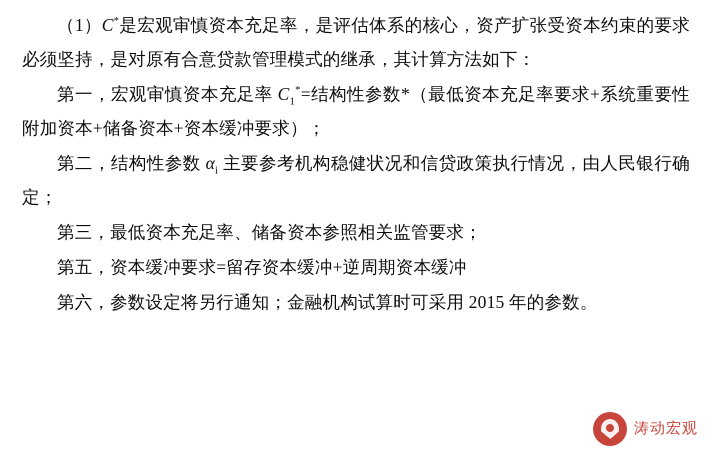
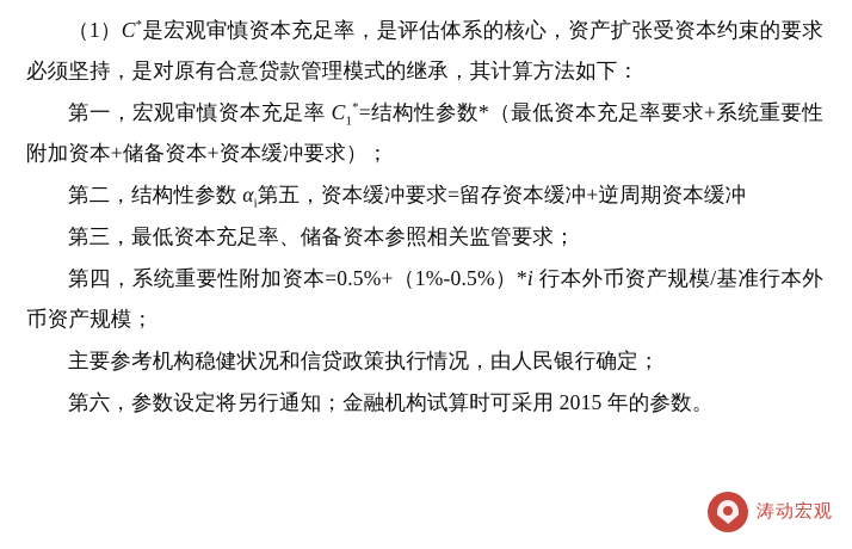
  （1）C*是宏观审慎资本充足率，是评估体系的核心，资产扩张受资本约束的要求必须坚持，是对原有合意贷款管理模式的继承，其计算方法如下：
  第一，宏观审慎资本充足率 C1*=结构性参数*（最低资本充足率要求+系统重要性附加资本+储备资本+资本缓冲要求）；
- 第二，结构性参数 αi 主要参考机构稳健状况和信贷政策执行情况，由人民银行确定；
+ 第二，结构性参数 αi第五，资本缓冲要求=留存资本缓冲+逆周期资本缓冲
  第三，最低资本充足率、储备资本参照相关监管要求；
+ 第四，系统重要性附加资本=0.5%+（1%-0.5%）*i 行本外币资产规模/基准行本外币资产规模；
- 第五，资本缓冲要求=留存资本缓冲+逆周期资本缓冲
+ 主要参考机构稳健状况和信贷政策执行情况，由人民银行确定；
  第六，参数设定将另行通知；金融机构试算时可采用 2015 年的参数。
  涛动宏观
